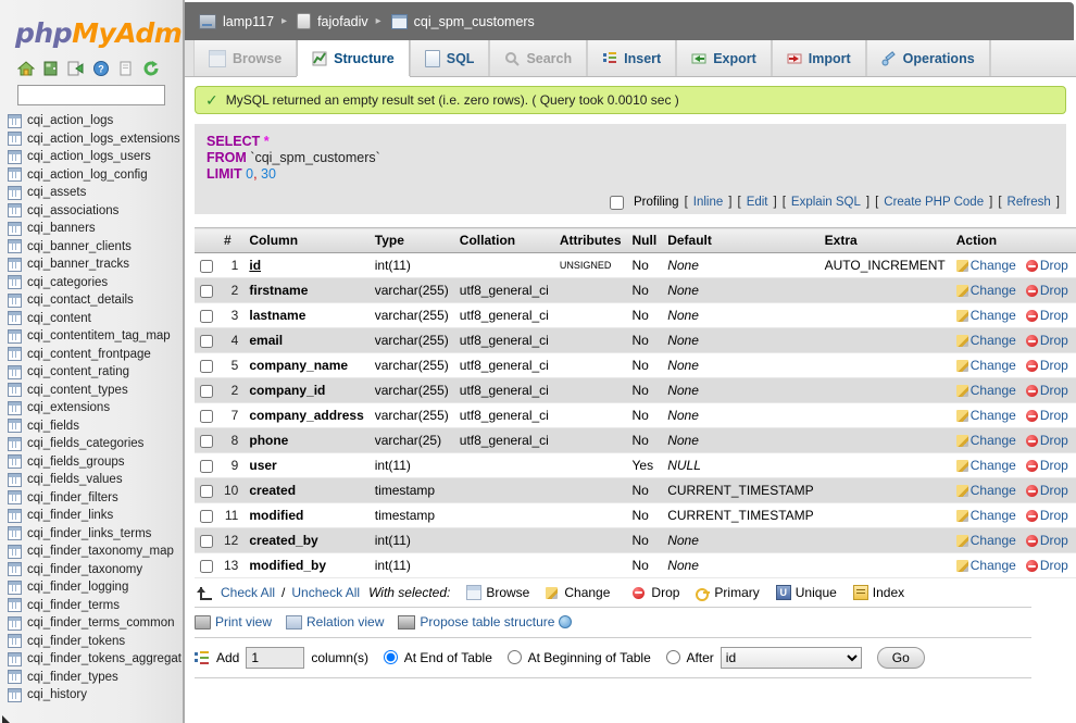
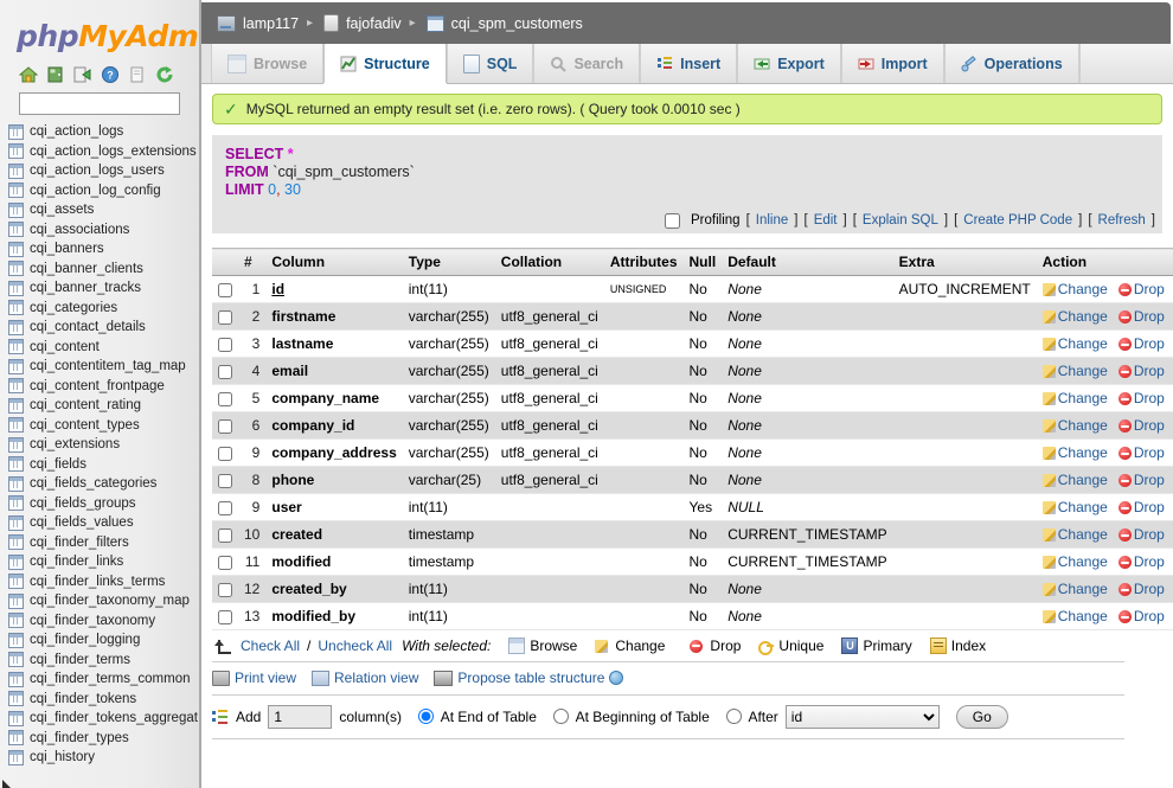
  phpMyAdm
  ?
  cqi_action_logs
  cqi_action_logs_extensions
  cqi_action_logs_users
  cqi_action_log_config
  cqi_assets
  cqi_associations
  cqi_banners
  cqi_banner_clients
  cqi_banner_tracks
  cqi_categories
  cqi_contact_details
  cqi_content
  cqi_contentitem_tag_map
  cqi_content_frontpage
  cqi_content_rating
  cqi_content_types
  cqi_extensions
  cqi_fields
  cqi_fields_categories
  cqi_fields_groups
  cqi_fields_values
  cqi_finder_filters
  cqi_finder_links
  cqi_finder_links_terms
  cqi_finder_taxonomy_map
  cqi_finder_taxonomy
  cqi_finder_logging
  cqi_finder_terms
  cqi_finder_terms_common
  cqi_finder_tokens
  cqi_finder_tokens_aggregat
  cqi_finder_types
  cqi_history
  lamp117
  ▸
  fajofadiv
  ▸
  cqi_spm_customers
  Browse
  Structure
  SQL
  Search
  Insert
  Export
  Import
  Operations
  ✓
  MySQL returned an empty result set (i.e. zero rows). ( Query took 0.0010 sec )
  SELECT *
  FROM `cqi_spm_customers`
  LIMIT 0, 30
  Profiling
  [
  Inline
  ]
  [
  Edit
  ]
  [
  Explain SQL
  ]
  [
  Create PHP Code
  ]
  [
  Refresh
  ]
  	#	Column	Type	Collation	Attributes	Null	Default	Extra	Action
  	1	id	int(11)		UNSIGNED	No	None	AUTO_INCREMENT	Change Drop
  	2	firstname	varchar(255)	utf8_general_ci		No	None		Change Drop
  	3	lastname	varchar(255)	utf8_general_ci		No	None		Change Drop
  	4	email	varchar(255)	utf8_general_ci		No	None		Change Drop
  	5	company_name	varchar(255)	utf8_general_ci		No	None		Change Drop
- 	2	company_id	varchar(255)	utf8_general_ci		No	None		Change Drop
+ 	6	company_id	varchar(255)	utf8_general_ci		No	None		Change Drop
- 	7	company_address	varchar(255)	utf8_general_ci		No	None		Change Drop
+ 	9	company_address	varchar(255)	utf8_general_ci		No	None		Change Drop
  	8	phone	varchar(25)	utf8_general_ci		No	None		Change Drop
  	9	user	int(11)			Yes	NULL		Change Drop
  	10	created	timestamp			No	CURRENT_TIMESTAMP		Change Drop
  	11	modified	timestamp			No	CURRENT_TIMESTAMP		Change Drop
  	12	created_by	int(11)			No	None		Change Drop
  	13	modified_by	int(11)			No	None		Change Drop
  Check All
  /
  Uncheck All
  With selected:
  Browse
  Change
  Drop
- Primary
+ Unique
  U
- Unique
+ Primary
  Index
  Print view
  Relation view
  Propose table structure
  Add
  1
  column(s)
  At End of Table
  At Beginning of Table
  After
  id
  Go
